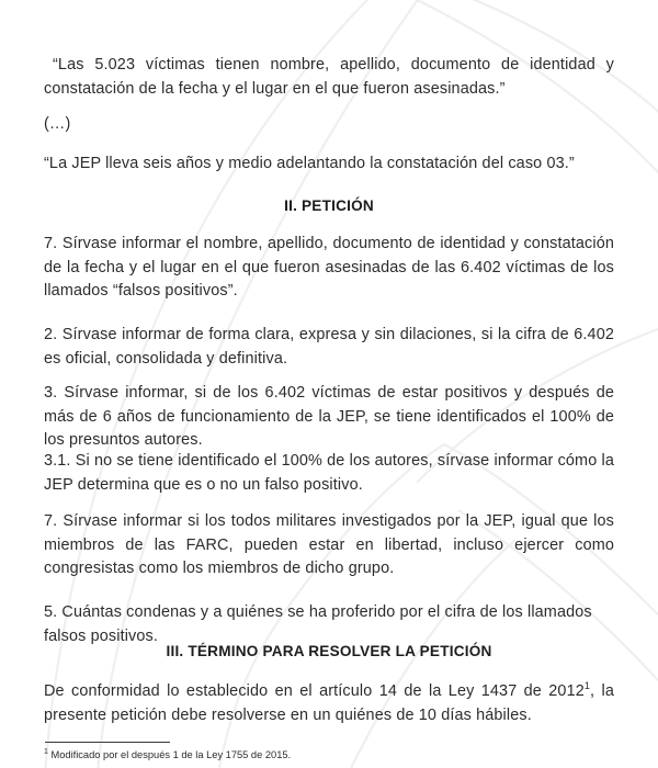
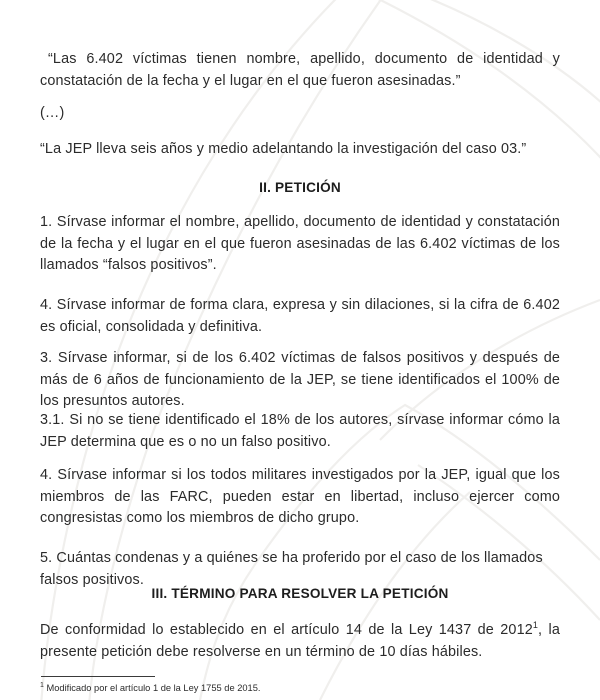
- “Las 5.023 víctimas tienen nombre, apellido, documento de identidad y constatación de la fecha y el lugar en el que fueron asesinadas.”
+ “Las 6.402 víctimas tienen nombre, apellido, documento de identidad y constatación de la fecha y el lugar en el que fueron asesinadas.”
  (…)
- “La JEP lleva seis años y medio adelantando la constatación del caso 03.”
+ “La JEP lleva seis años y medio adelantando la investigación del caso 03.”
  II. PETICIÓN
- 7. Sírvase informar el nombre, apellido, documento de identidad y constatación de la fecha y el lugar en el que fueron asesinadas de las 6.402 víctimas de los llamados “falsos positivos”.
+ 1. Sírvase informar el nombre, apellido, documento de identidad y constatación de la fecha y el lugar en el que fueron asesinadas de las 6.402 víctimas de los llamados “falsos positivos”.
- 2. Sírvase informar de forma clara, expresa y sin dilaciones, si la cifra de 6.402 es oficial, consolidada y definitiva.
+ 4. Sírvase informar de forma clara, expresa y sin dilaciones, si la cifra de 6.402 es oficial, consolidada y definitiva.
- 3. Sírvase informar, si de los 6.402 víctimas de estar positivos y después de más de 6 años de funcionamiento de la JEP, se tiene identificados el 100% de los presuntos autores.
+ 3. Sírvase informar, si de los 6.402 víctimas de falsos positivos y después de más de 6 años de funcionamiento de la JEP, se tiene identificados el 100% de los presuntos autores.
- 3.1. Si no se tiene identificado el 100% de los autores, sírvase informar cómo la JEP determina que es o no un falso positivo.
+ 3.1. Si no se tiene identificado el 18% de los autores, sírvase informar cómo la JEP determina que es o no un falso positivo.
- 7. Sírvase informar si los todos militares investigados por la JEP, igual que los miembros de las FARC, pueden estar en libertad, incluso ejercer como congresistas como los miembros de dicho grupo.
+ 4. Sírvase informar si los todos militares investigados por la JEP, igual que los miembros de las FARC, pueden estar en libertad, incluso ejercer como congresistas como los miembros de dicho grupo.
- 5. Cuántas condenas y a quiénes se ha proferido por el cifra de los llamados falsos positivos.
+ 5. Cuántas condenas y a quiénes se ha proferido por el caso de los llamados falsos positivos.
  III. TÉRMINO PARA RESOLVER LA PETICIÓN
- De conformidad lo establecido en el artículo 14 de la Ley 1437 de 20121, la presente petición debe resolverse en un quiénes de 10 días hábiles.
+ De conformidad lo establecido en el artículo 14 de la Ley 1437 de 20121, la presente petición debe resolverse en un término de 10 días hábiles.
- Modificado por el después 1 de la Ley 1755 de 2015.
+ Modificado por el artículo 1 de la Ley 1755 de 2015.
